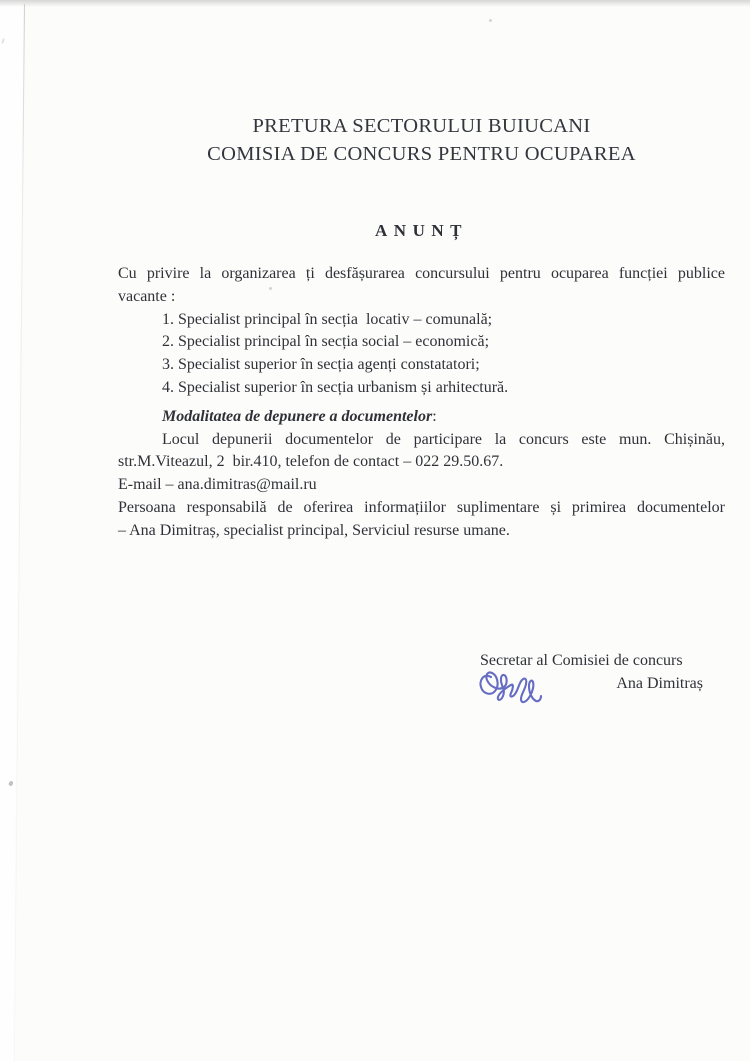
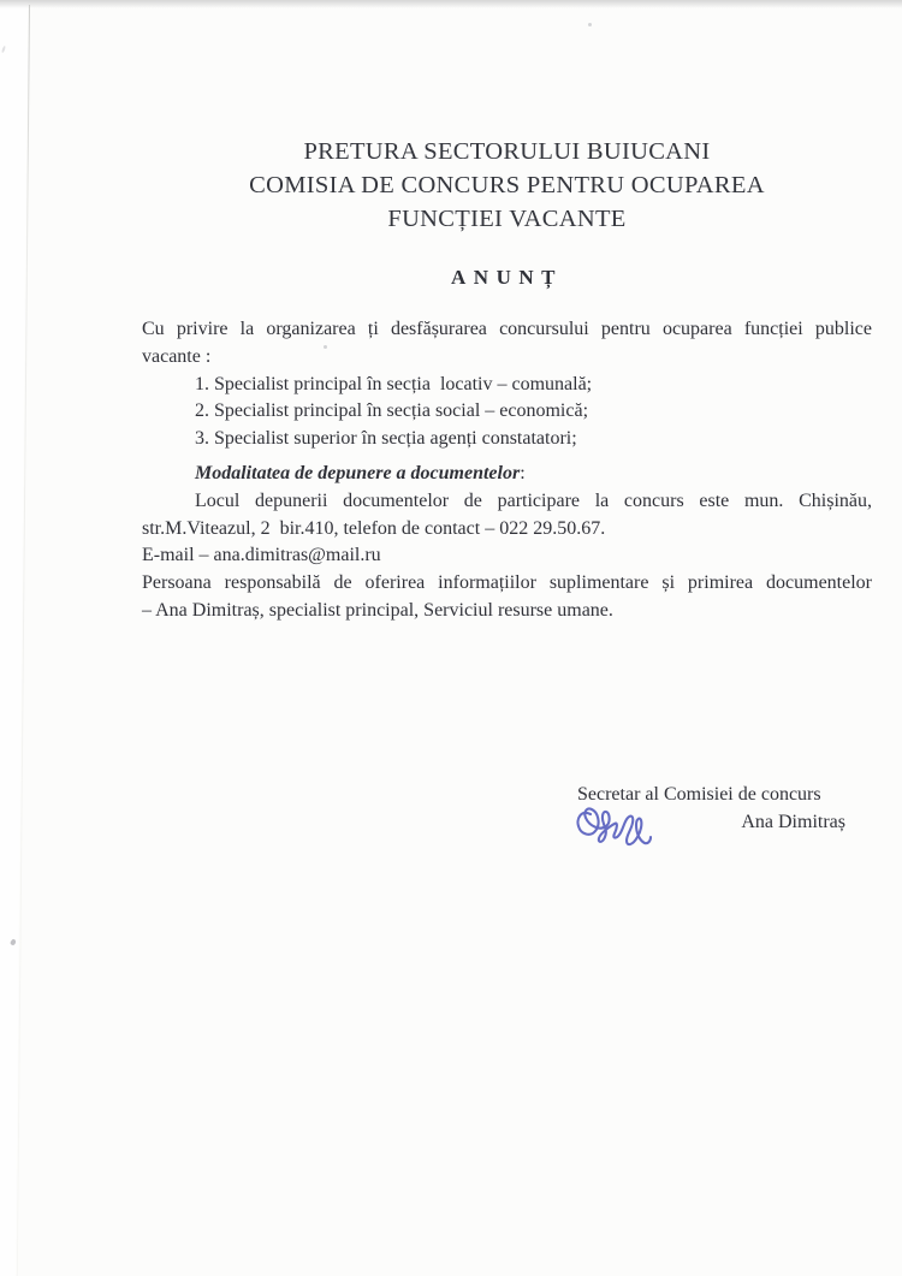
  PRETURA SECTORULUI BUIUCANI
  COMISIA DE CONCURS PENTRU OCUPAREA
+ FUNCȚIEI VACANTE
  ANUNȚ
  Cu privire la organizarea ți desfășurarea concursului pentru ocuparea funcției publice
  vacante :
  1. Specialist principal în secția locativ – comunală;
  2. Specialist principal în secția social – economică;
  3. Specialist superior în secția agenți constatatori;
- 4. Specialist superior în secția urbanism și arhitectură.
  Modalitatea de depunere a documentelor:
  Locul depunerii documentelor de participare la concurs este mun. Chișinău,
  str.M.Viteazul, 2 bir.410, telefon de contact – 022 29.50.67.
  E-mail – ana.dimitras@mail.ru
  Persoana responsabilă de oferirea informațiilor suplimentare și primirea documentelor
  – Ana Dimitraș, specialist principal, Serviciul resurse umane.
  Secretar al Comisiei de concurs
  Ana Dimitraș
